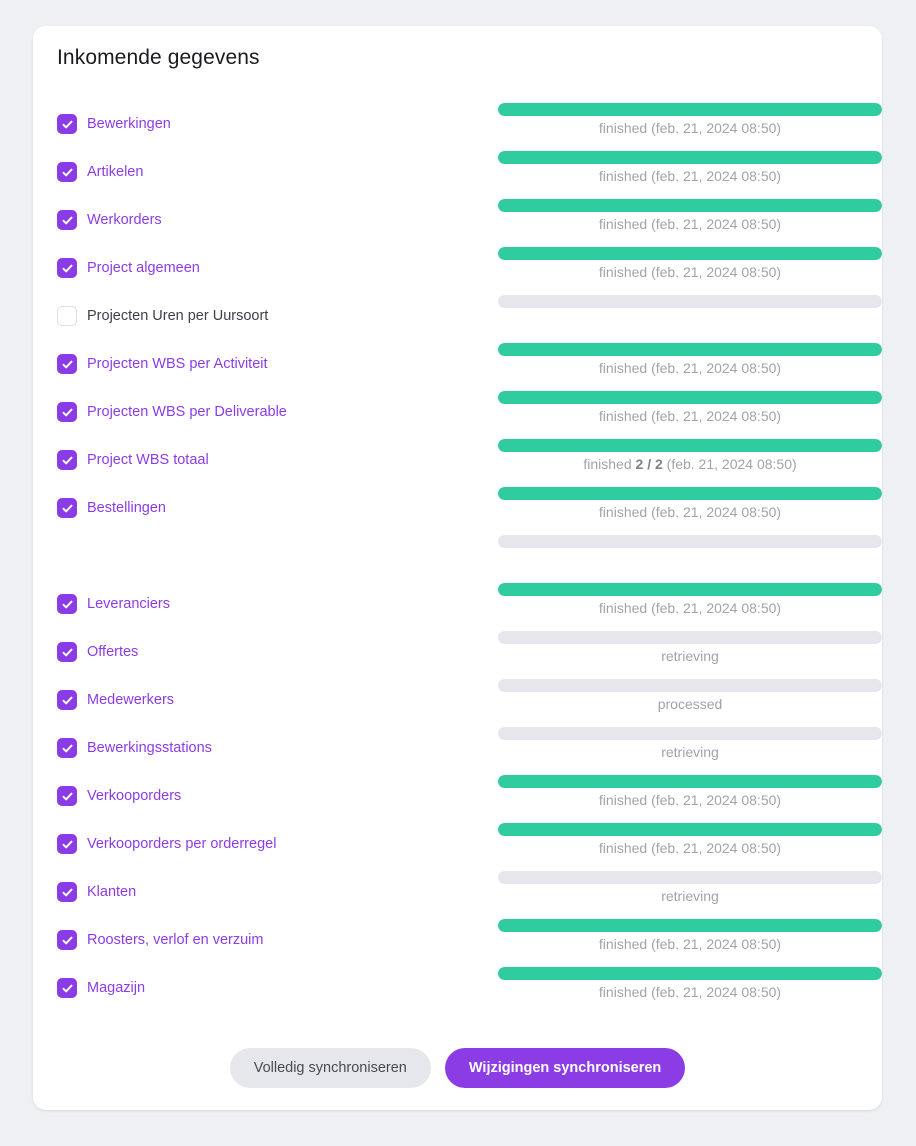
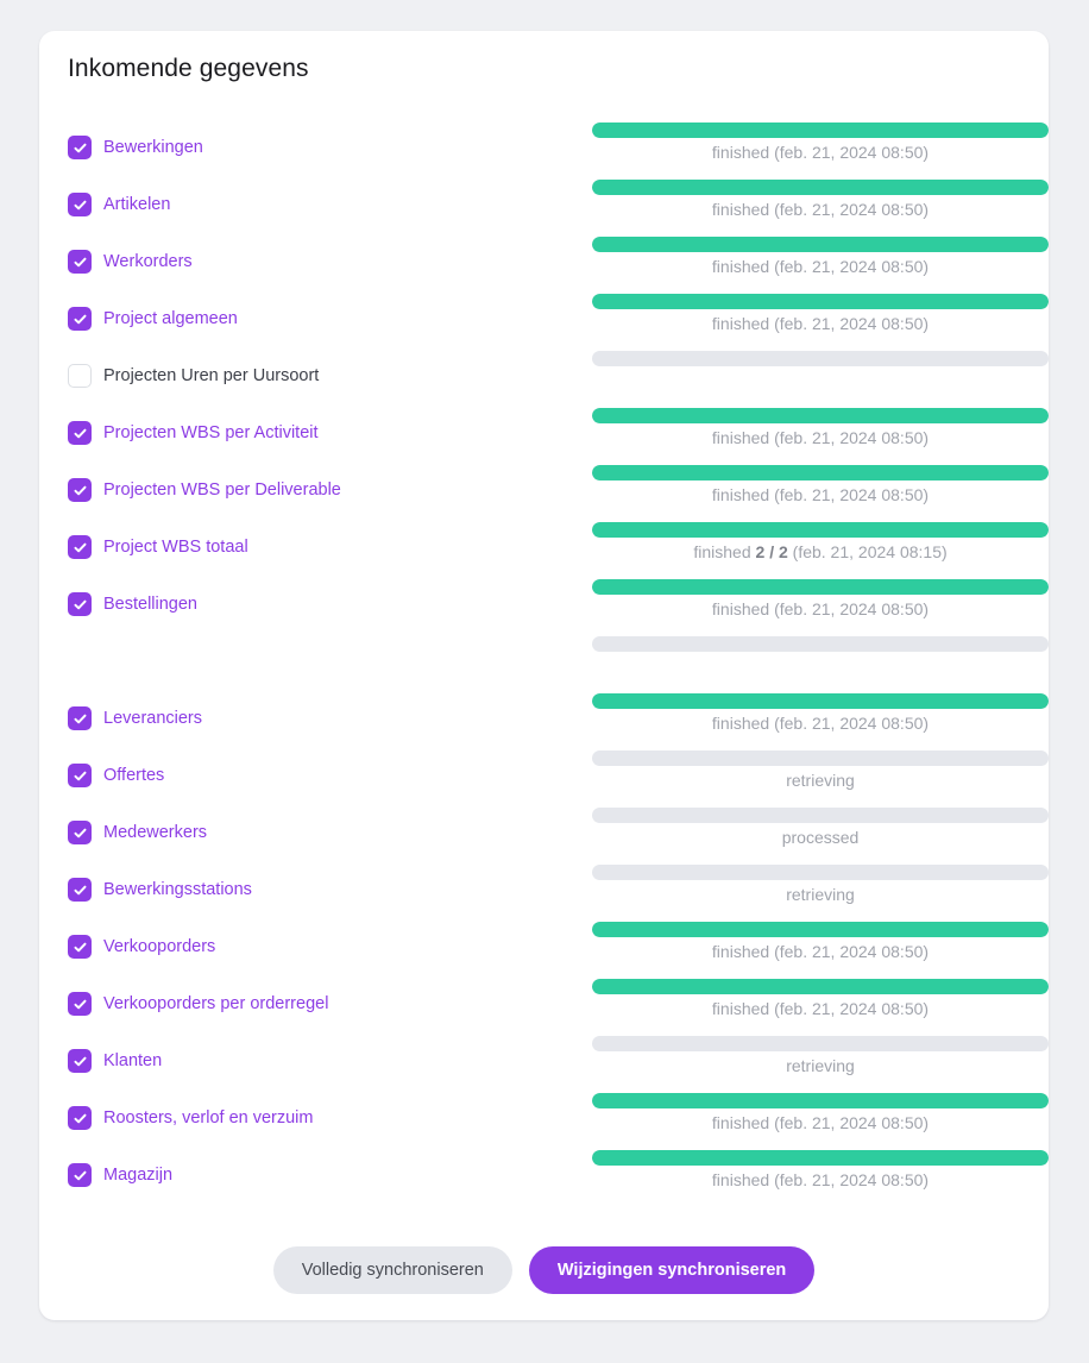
  Inkomende gegevens
  Bewerkingen
  finished (feb. 21, 2024 08:50)
  Artikelen
  finished (feb. 21, 2024 08:50)
  Werkorders
  finished (feb. 21, 2024 08:50)
  Project algemeen
  finished (feb. 21, 2024 08:50)
  Projecten Uren per Uursoort
  Projecten WBS per Activiteit
  finished (feb. 21, 2024 08:50)
  Projecten WBS per Deliverable
  finished (feb. 21, 2024 08:50)
  Project WBS totaal
- finished 2 / 2 (feb. 21, 2024 08:50)
+ finished 2 / 2 (feb. 21, 2024 08:15)
  Bestellingen
  finished (feb. 21, 2024 08:50)
  Leveranciers
  finished (feb. 21, 2024 08:50)
  Offertes
  retrieving
  Medewerkers
  processed
  Bewerkingsstations
  retrieving
  Verkooporders
  finished (feb. 21, 2024 08:50)
  Verkooporders per orderregel
  finished (feb. 21, 2024 08:50)
  Klanten
  retrieving
  Roosters, verlof en verzuim
  finished (feb. 21, 2024 08:50)
  Magazijn
  finished (feb. 21, 2024 08:50)
  Volledig synchroniseren
  Wijzigingen synchroniseren
